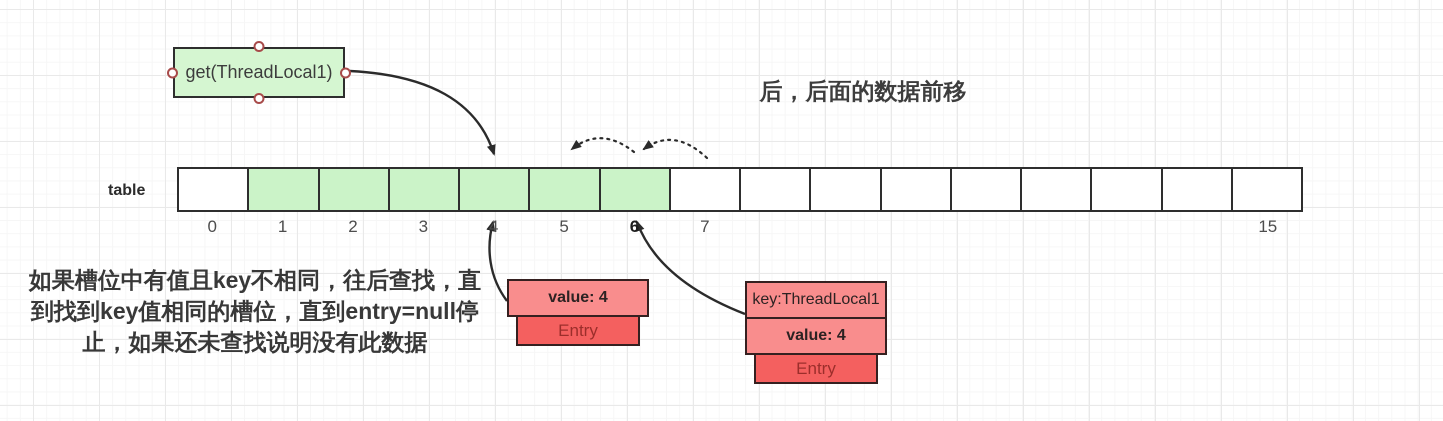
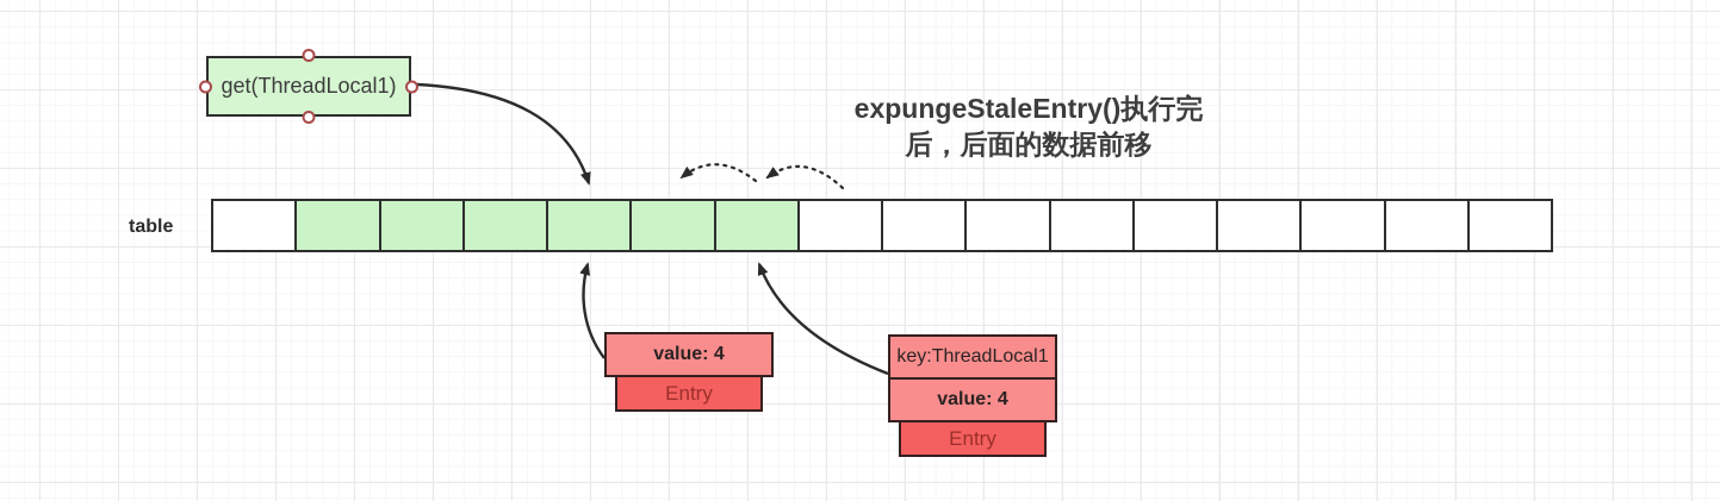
  get(ThreadLocal1)
+ expungeStaleEntry()执行完
  后，后面的数据前移
  table
- 0
- 1
- 2
- 3
- 4
- 5
- 6
- 7
- 15
- 如果槽位中有值且key不相同，往后查找，直
- 到找到key值相同的槽位，直到entry=null停
- 止，如果还未查找说明没有此数据
  value: 4
  Entry
  key:ThreadLocal1
  value: 4
  Entry
